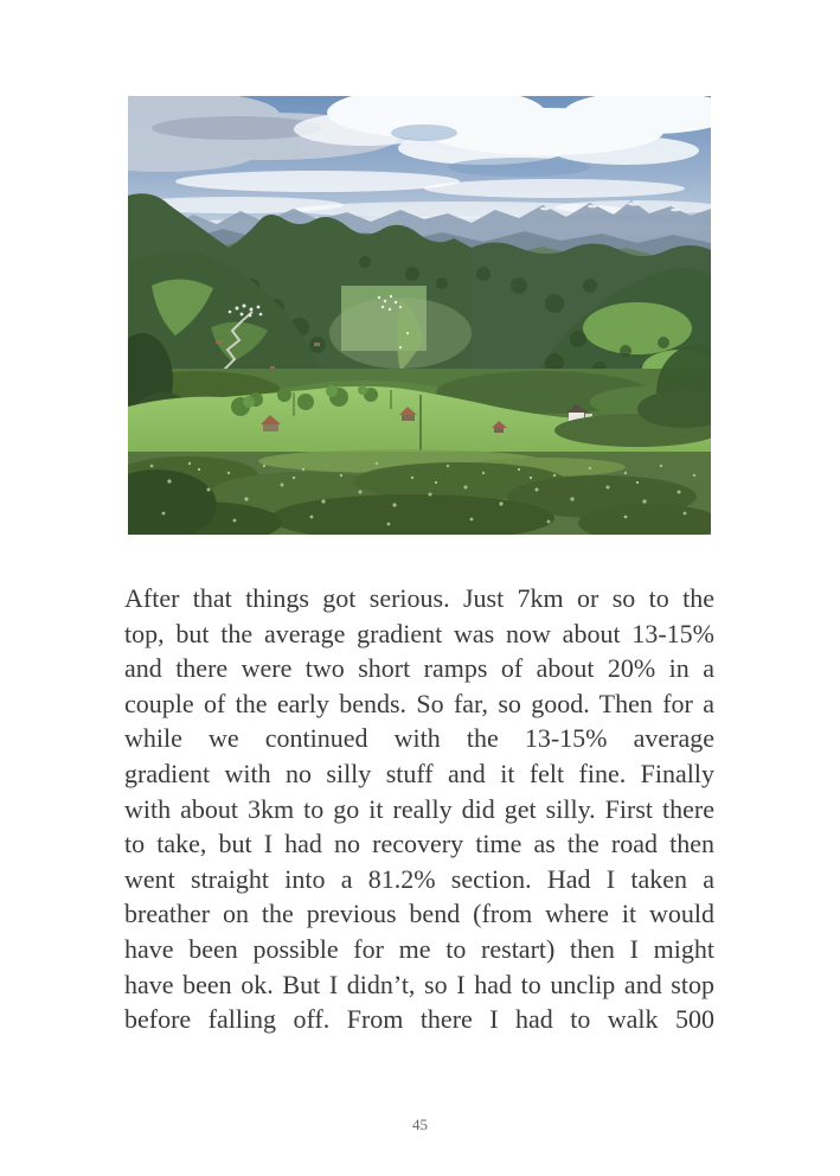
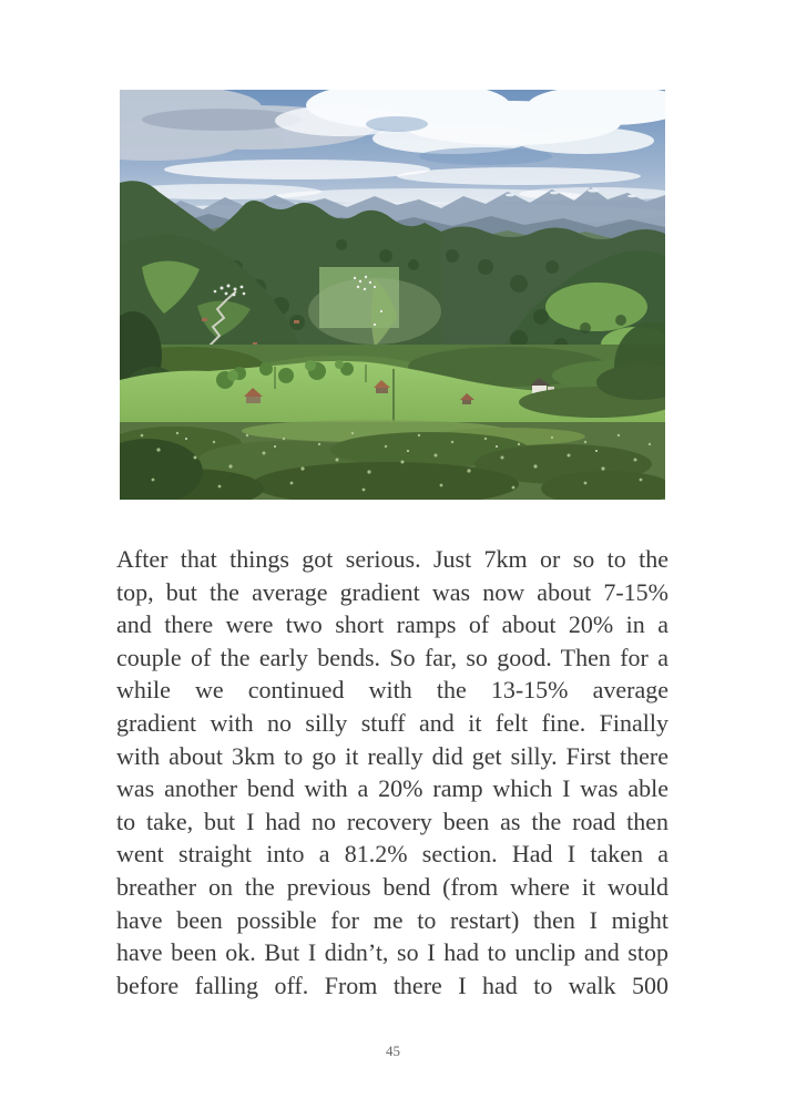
  After that things got serious. Just 7km or so to the
- top, but the average gradient was now about 13-15%
+ top, but the average gradient was now about 7-15%
  and there were two short ramps of about 20% in a
  couple of the early bends. So far, so good. Then for a
  while we continued with the 13-15% average
  gradient with no silly stuff and it felt fine. Finally
  with about 3km to go it really did get silly. First there
+ was another bend with a 20% ramp which I was able
- to take, but I had no recovery time as the road then
+ to take, but I had no recovery been as the road then
  went straight into a 81.2% section. Had I taken a
  breather on the previous bend (from where it would
  have been possible for me to restart) then I might
  have been ok. But I didn’t, so I had to unclip and stop
  before falling off. From there I had to walk 500
  45
